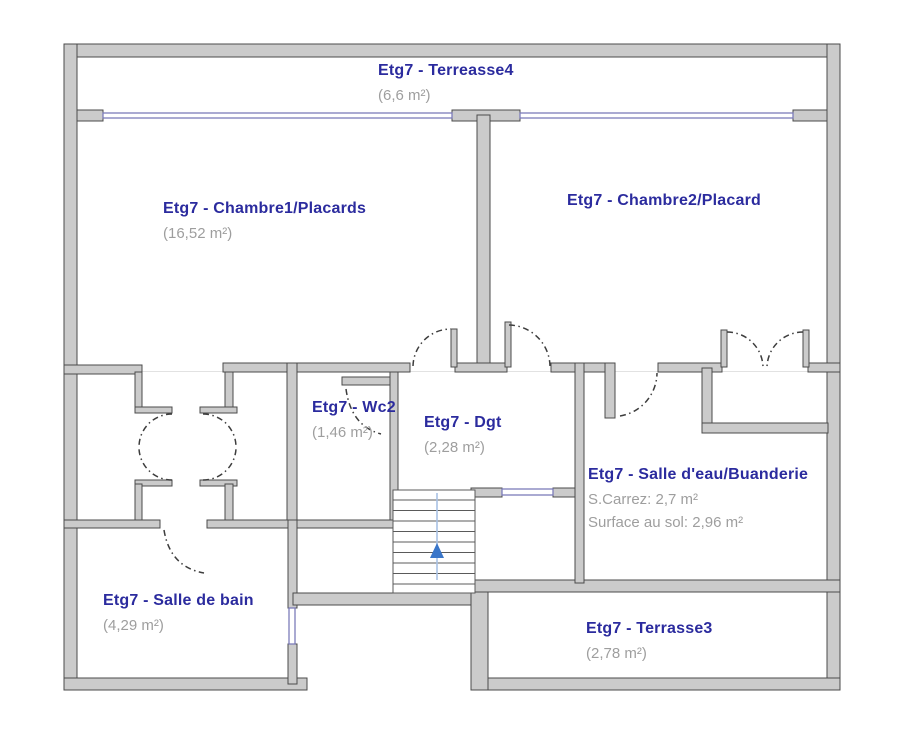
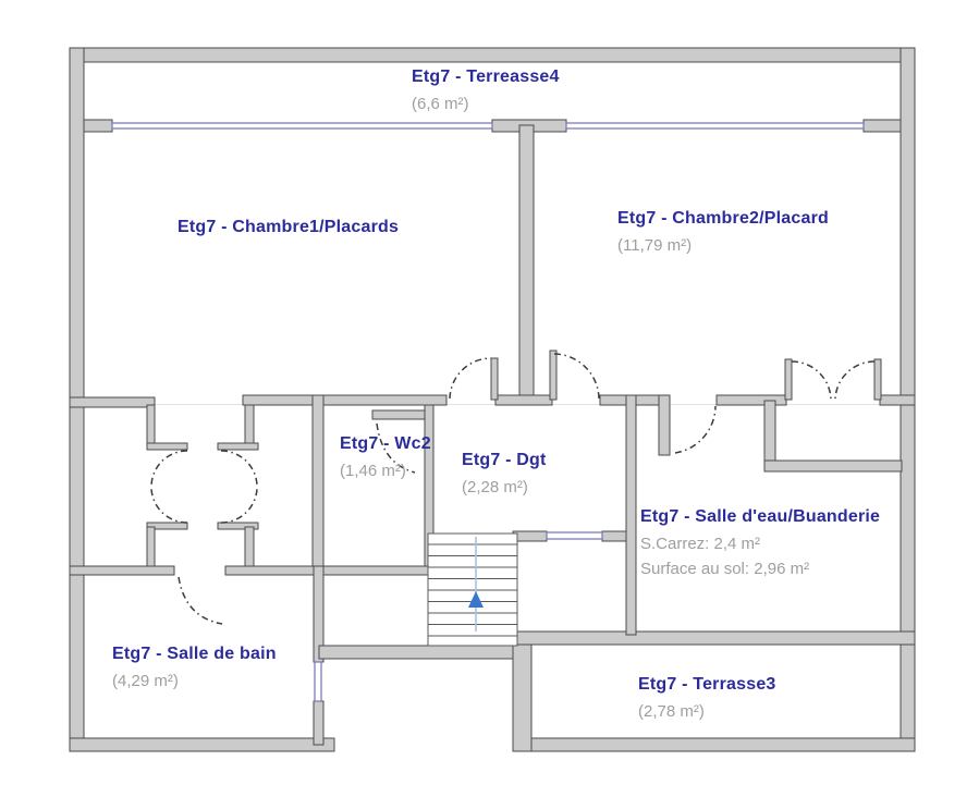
  Etg7 - Terreasse4
  (6,6 m²)
  Etg7 - Chambre1/Placards
- (16,52 m²)
  Etg7 - Chambre2/Placard
+ (11,79 m²)
  Etg7 - Wc2
  (1,46 m²)
  Etg7 - Dgt
  (2,28 m²)
  Etg7 - Salle d'eau/Buanderie
- S.Carrez: 2,7 m²
+ S.Carrez: 2,4 m²
  Surface au sol: 2,96 m²
  Etg7 - Salle de bain
  (4,29 m²)
  Etg7 - Terrasse3
  (2,78 m²)
